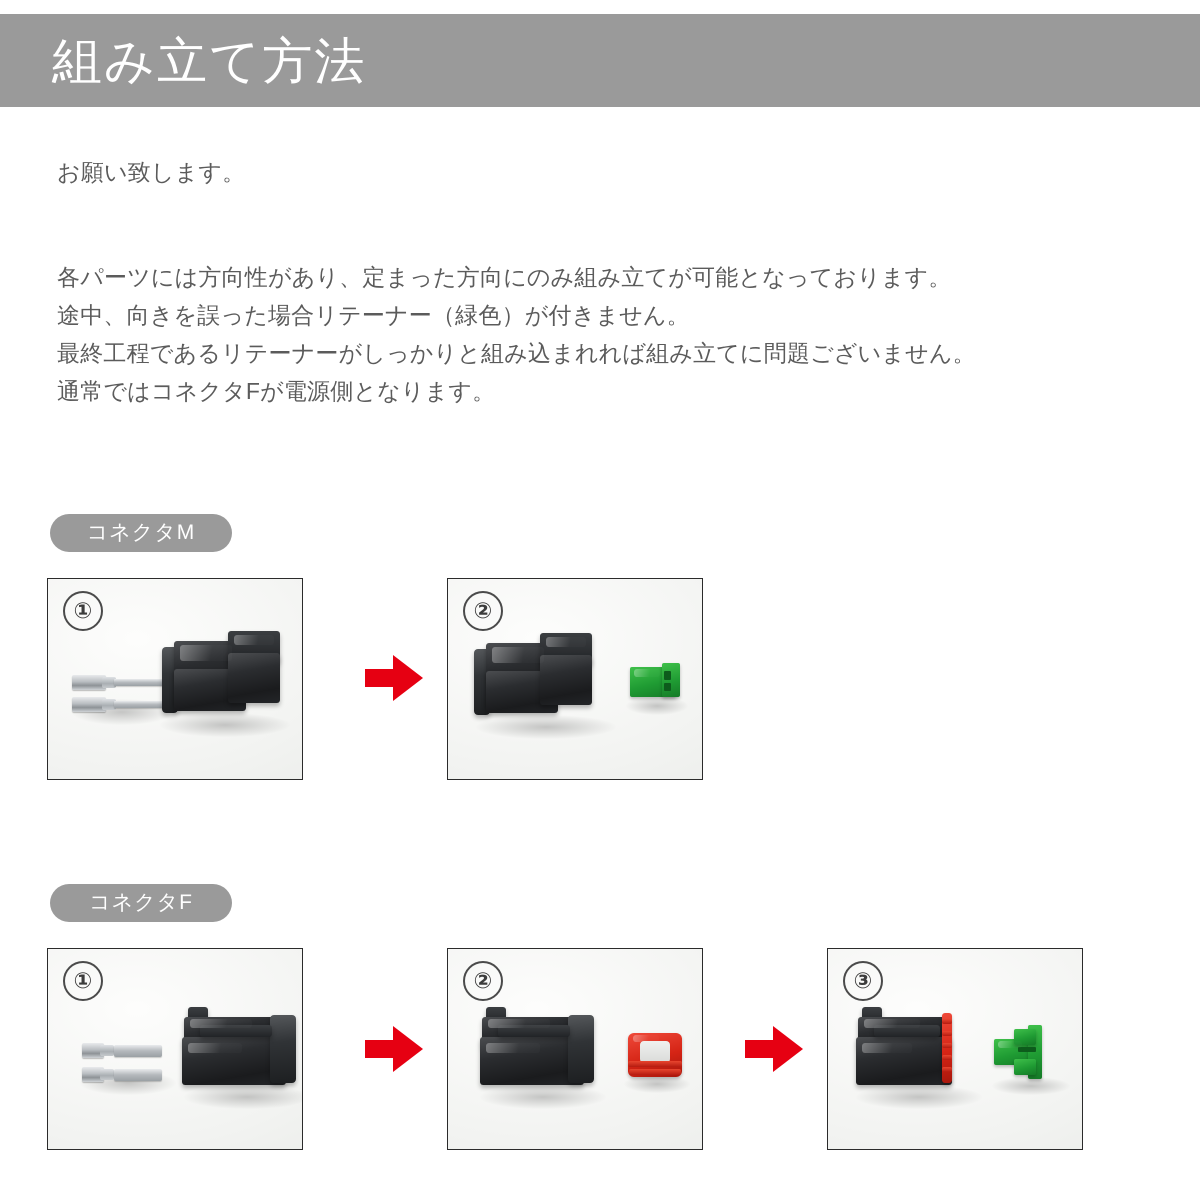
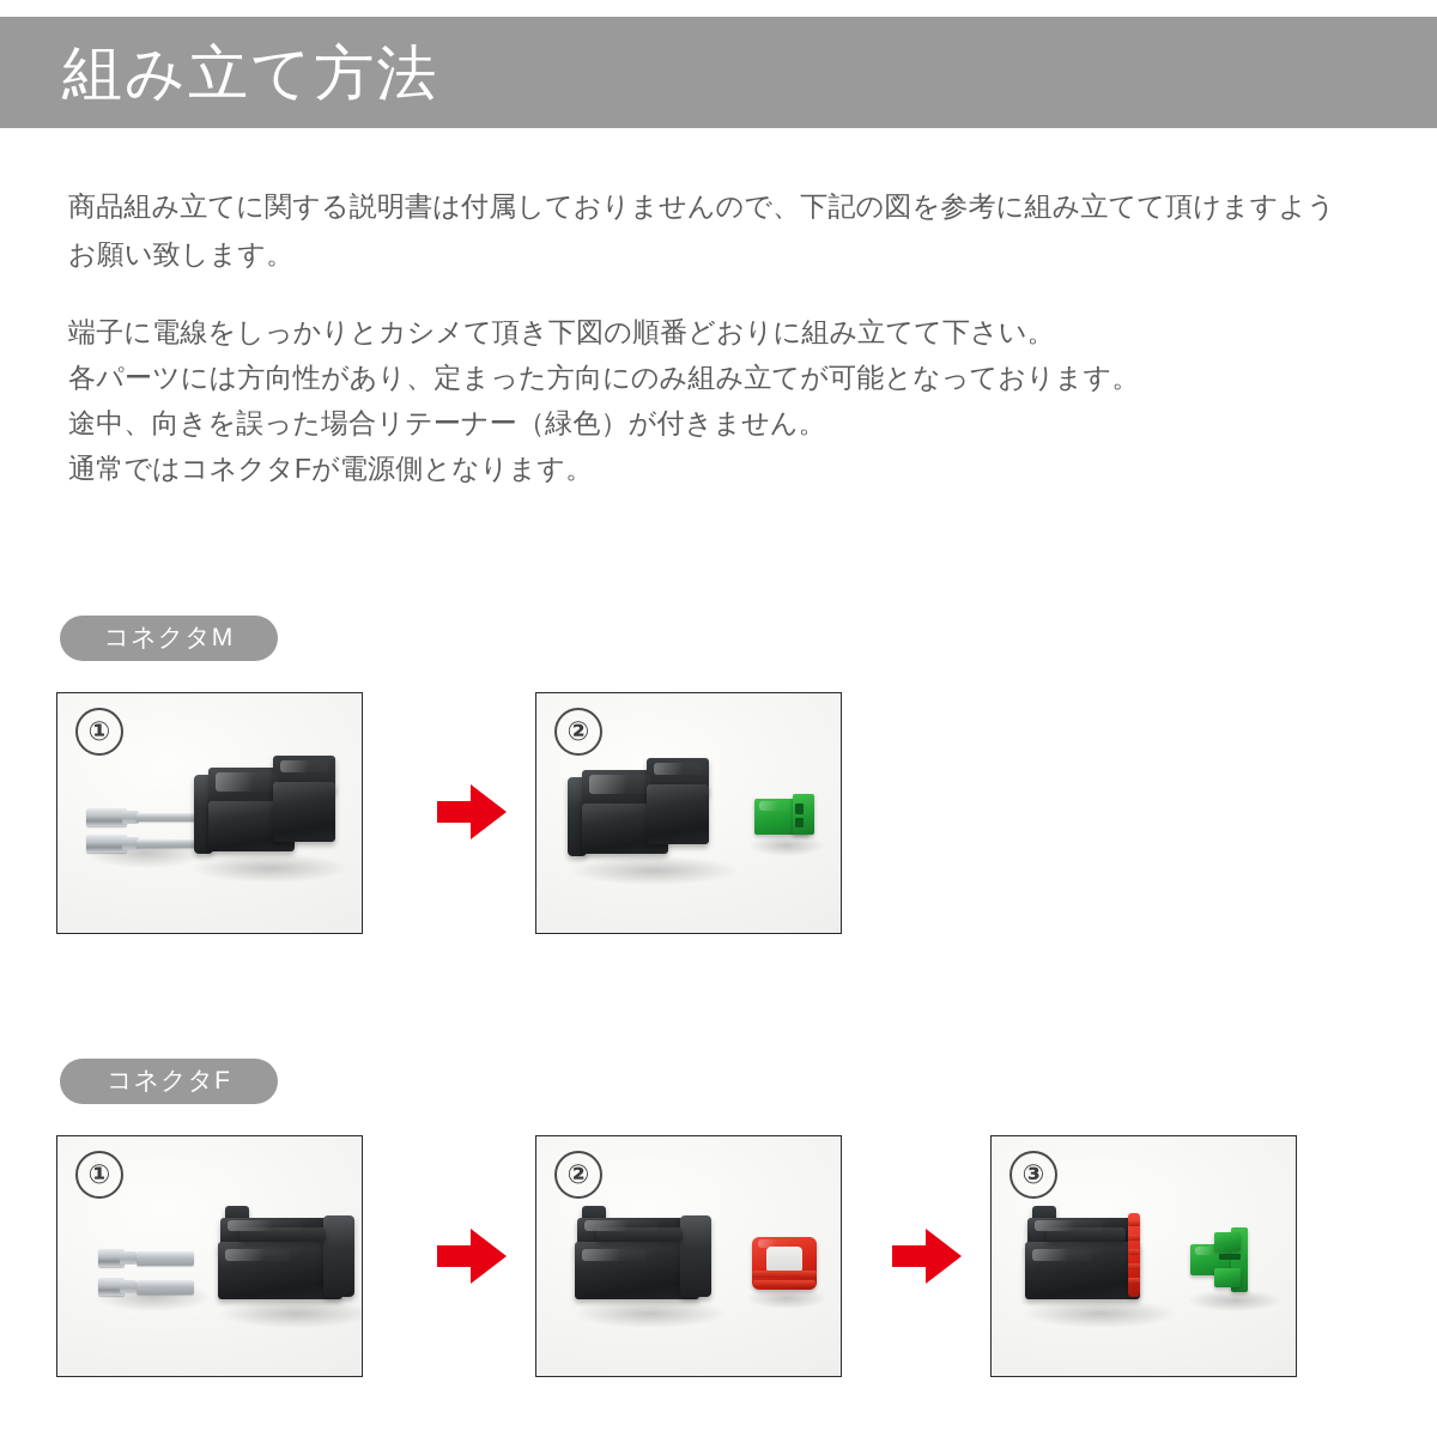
  組み立て方法
+ 商品組み立てに関する説明書は付属しておりませんので、下記の図を参考に組み立てて頂けますよう
  お願い致します。
+ 端子に電線をしっかりとカシメて頂き下図の順番どおりに組み立てて下さい。
  各パーツには方向性があり、定まった方向にのみ組み立てが可能となっております。
  途中、向きを誤った場合リテーナー（緑色）が付きません。
- 最終工程であるリテーナーがしっかりと組み込まれれば組み立てに問題ございません。
  通常ではコネクタFが電源側となります。
  コネクタM
  ①
  ②
  コネクタF
  ①
  ②
  ③
